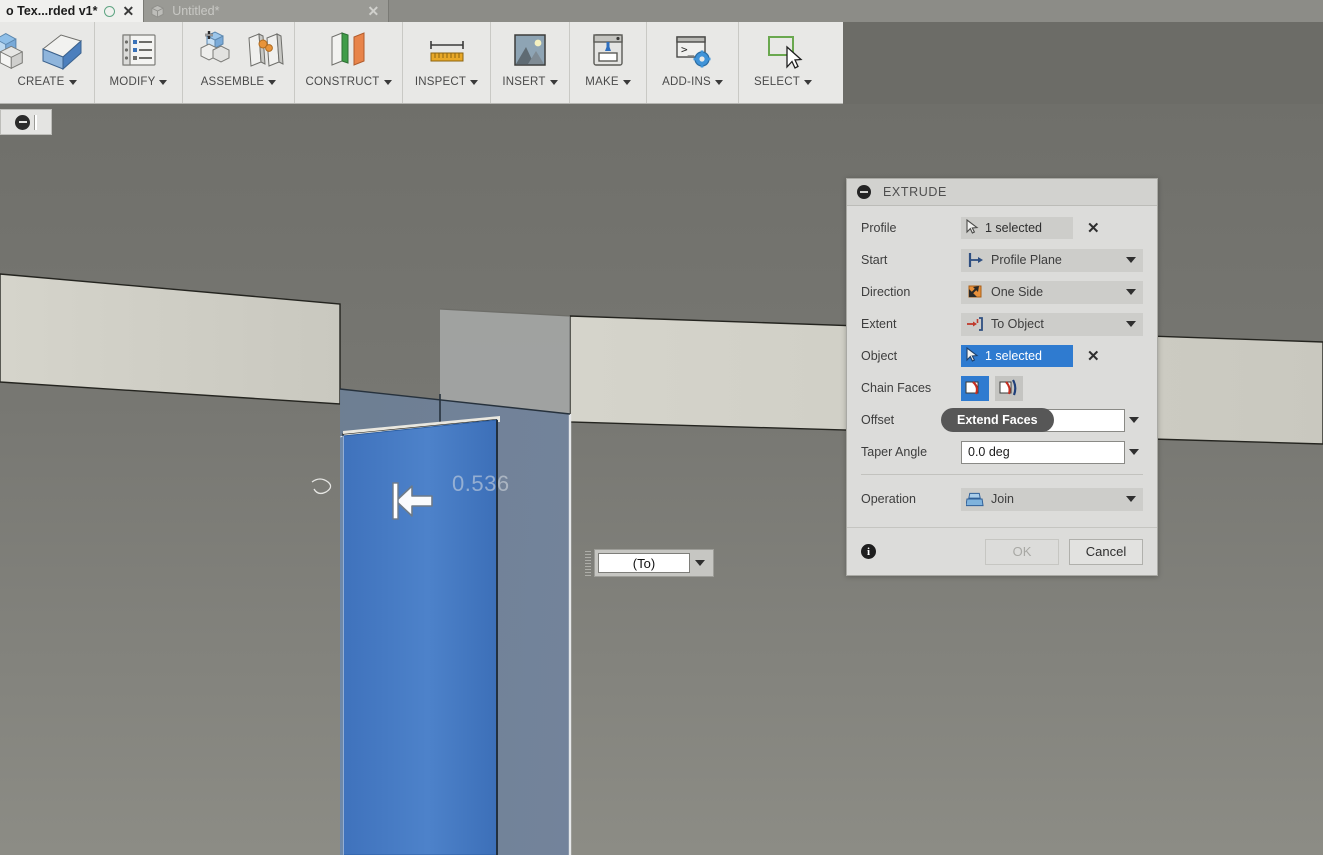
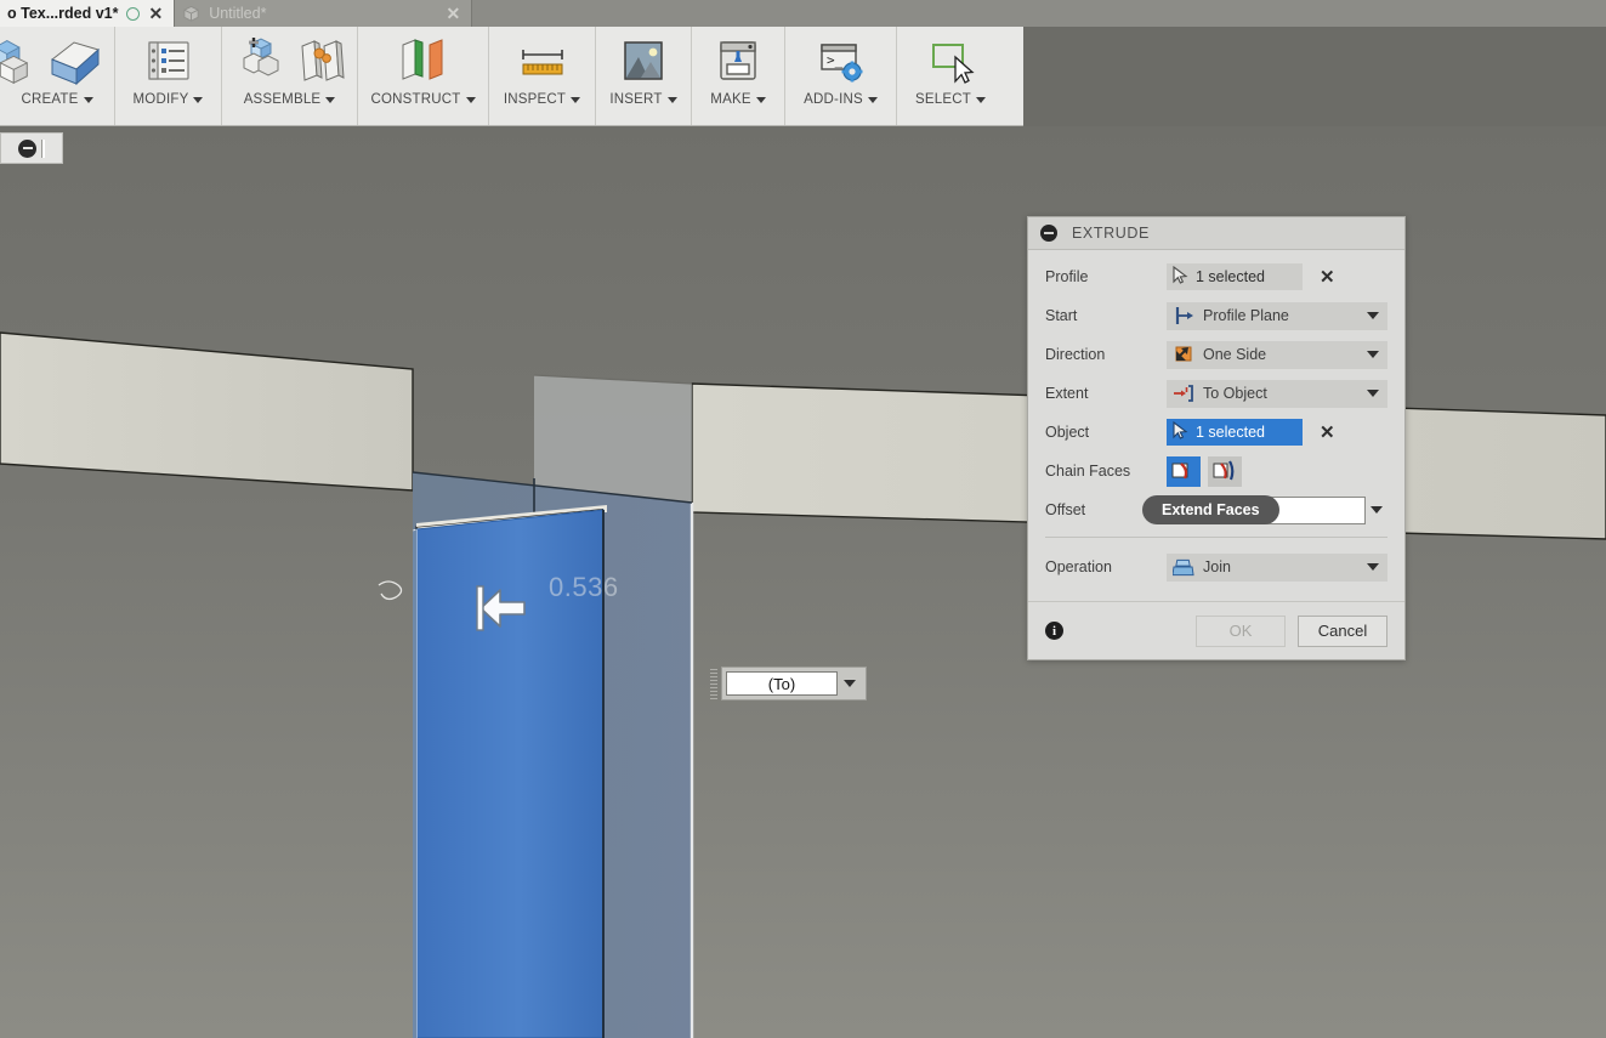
  o Tex...rded v1*
  ✕
  Untitled*
  ✕
  CREATE
  MODIFY
  ASSEMBLE
  CONSTRUCT
  INSPECT
  INSERT
  MAKE
  >_
  ADD-INS
  SELECT
  0.536
  (To)
  EXTRUDE
  Profile
  1 selected
  ✕
  Start
  Profile Plane
  Direction
  One Side
  Extent
  To Object
  Object
  1 selected
  ✕
  Chain Faces
  Offset
- Taper Angle
- 0.0 deg
  Operation
  Join
  i
  OK
  Cancel
  Extend Faces
